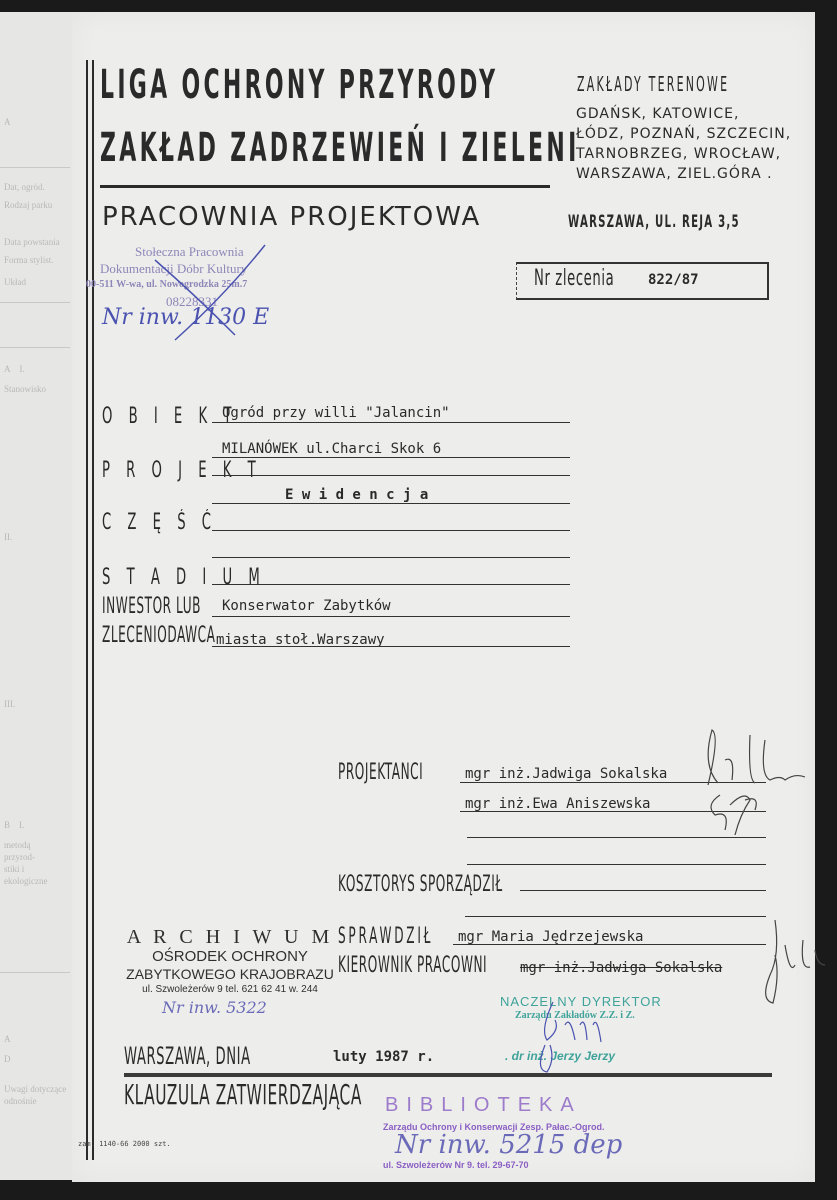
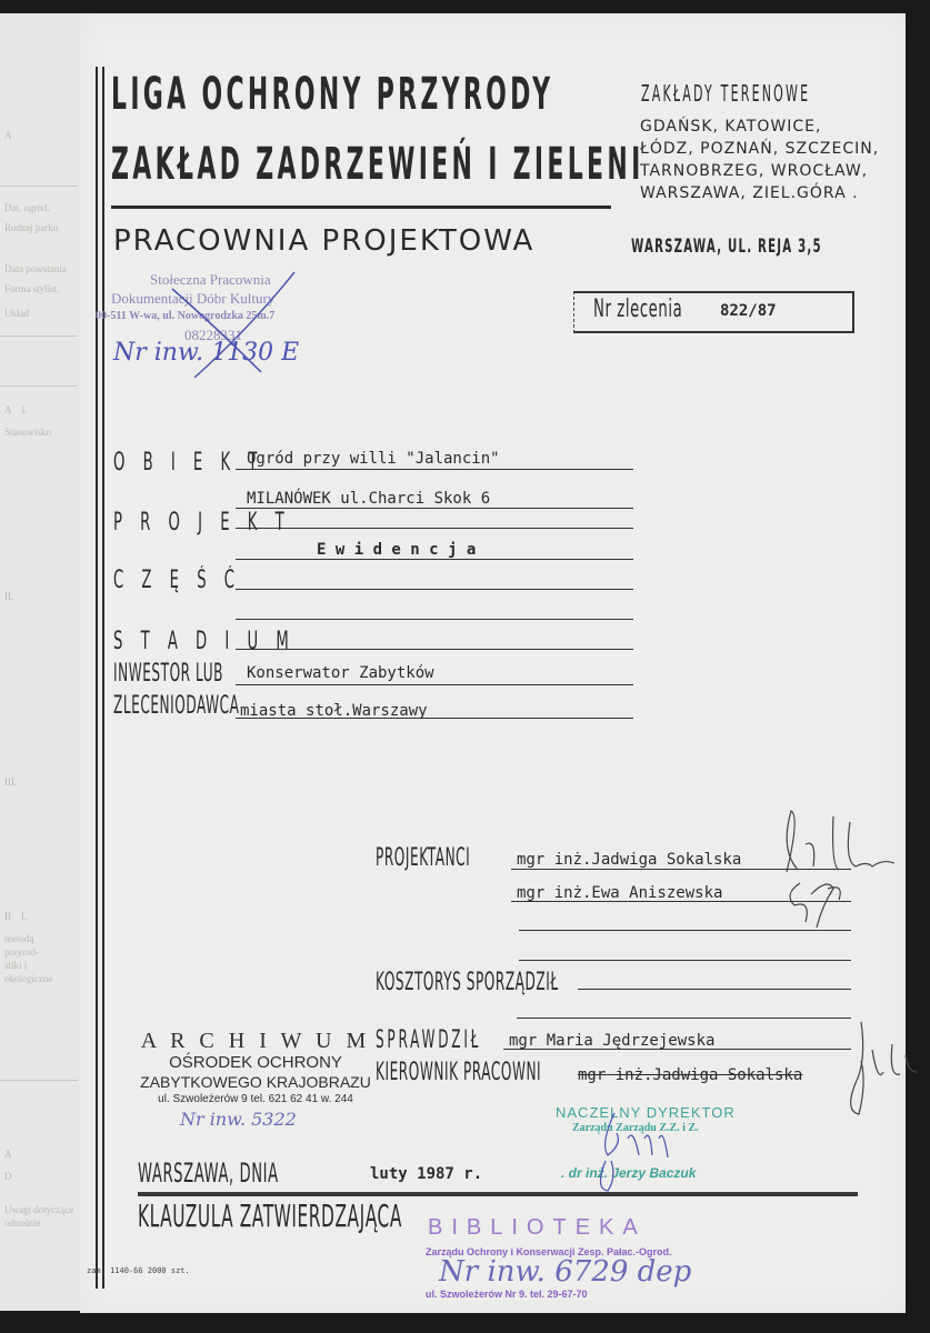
  A
  Dat, ogród.
  Rodzaj parku
  Data powstania
  Forma stylist.
  Układ
  A I.
  Stanowisko
  II.
  III.
  B I.
  metodą
  przyrod-
  stiki i
  ekologiczne
  A
  D
  Uwagi dotyczące
  odnośnie
  LIGA OCHRONY PRZYRODY
  ZAKŁAD ZADRZEWIEŃ I ZIELENI
  PRACOWNIA PROJEKTOWA
  ZAKŁADY TERENOWE
  GDAŃSK, KATOWICE,
  ŁÓDZ, POZNAŃ, SZCZECIN,
  TARNOBRZEG, WROCŁAW,
  WARSZAWA, ZIEL.GÓRA .
  WARSZAWA, UL. REJA 3,5
  Nr zlecenia
  822/87
  Stołeczna Pracownia
  Dokumentaji Dóbr Kultury
  00-511 W-wa, ul. Nowgrodzka 25m.7
  0822833
  Nr inw. 1130 E
  O B I E K T
  Ogród przy willi "Jalancin"
  MILANÓWEK ul.Charci Skok 6
  P R O J E K T
  E w i d e n c j a
  C Z Ę Ś Ć
  S T A D I U M
  INWESTOR LUB
  Konserwator Zabytków
  ZLECENIODAWCA
  miasta stoł.Warszawy
  PROJEKTANCI
  mgr inż.Jadwiga Sokalska
  mgr inż.Ewa Aniszewska
  KOSZTORYS SPORZĄDZIŁ
  SPRAWDZIŁ
  mgr Maria Jędrzejewska
  KIEROWNIK PRACOWNI
  mgr inż.Jadwiga Sokalska
  A R C H I W U M
  OŚRODEK OCHRONY
  ZABYTKOWEGO KRAJOBRAZU
  ul. Szwoleżerów 9 tel. 621 62 41 w. 244
  Nr inw. 5322
  NACZELNY DYREKTOR
- Zarządu Zakładów Z.Z. i Z.
+ Zarządu Zarządu Z.Z. i Z.
- . dr inż. Jerzy Jerzy
+ . dr inż. Jerzy Baczuk
  WARSZAWA, DNIA
  luty 1987 r.
  KLAUZULA ZATWIERDZAJĄCA
  BIBLIOTEKA
  Zarządu Ochrony i Konserwacji Zesp. Pałac.-Ogrod.
  ul. Szwoleżerów Nr 9. tel. 29-67-70
- Nr inw. 5215 dep
+ Nr inw. 6729 dep
  zam. 1140-66 2000 szt.
